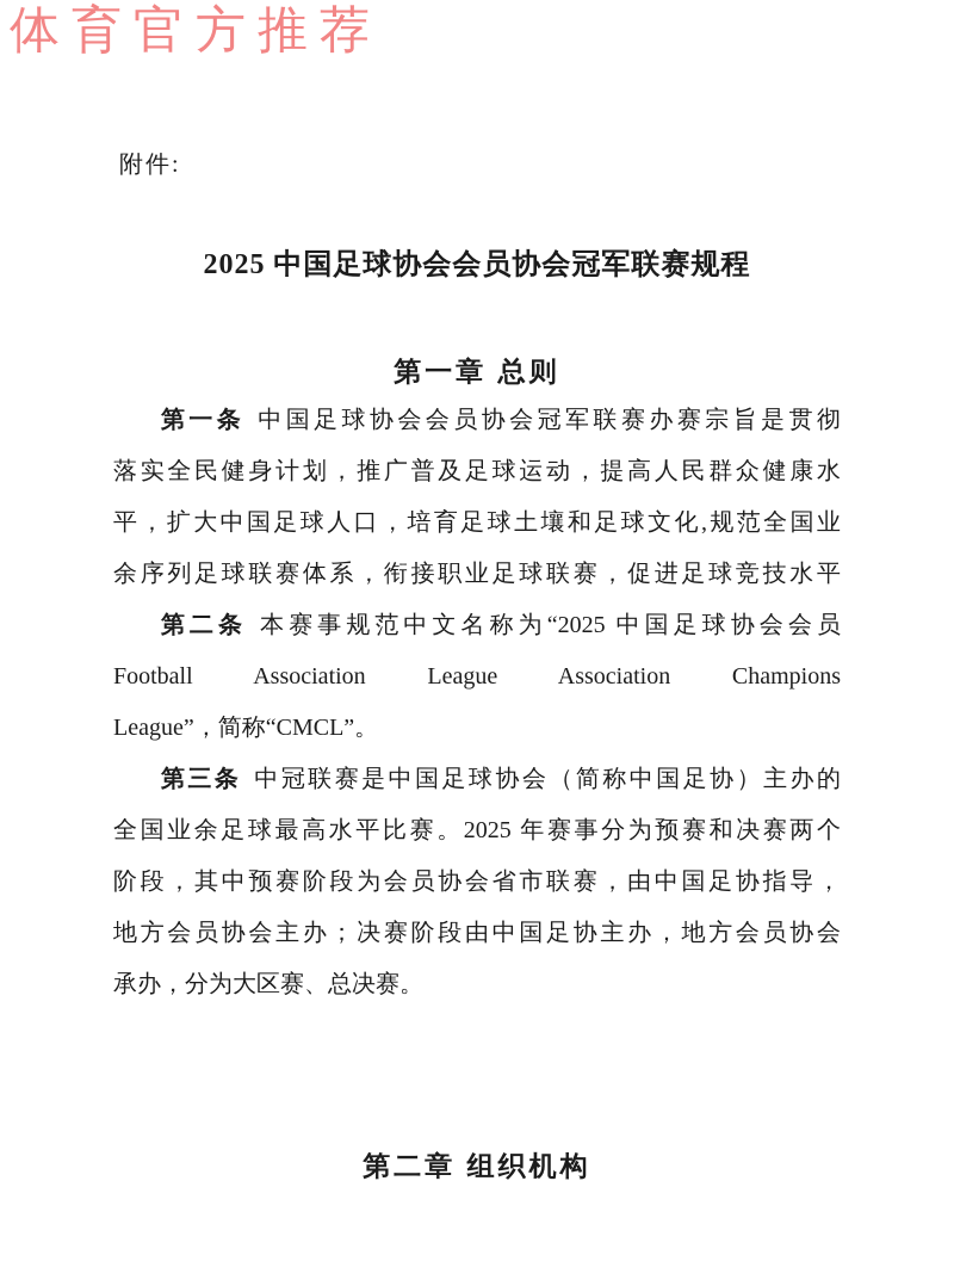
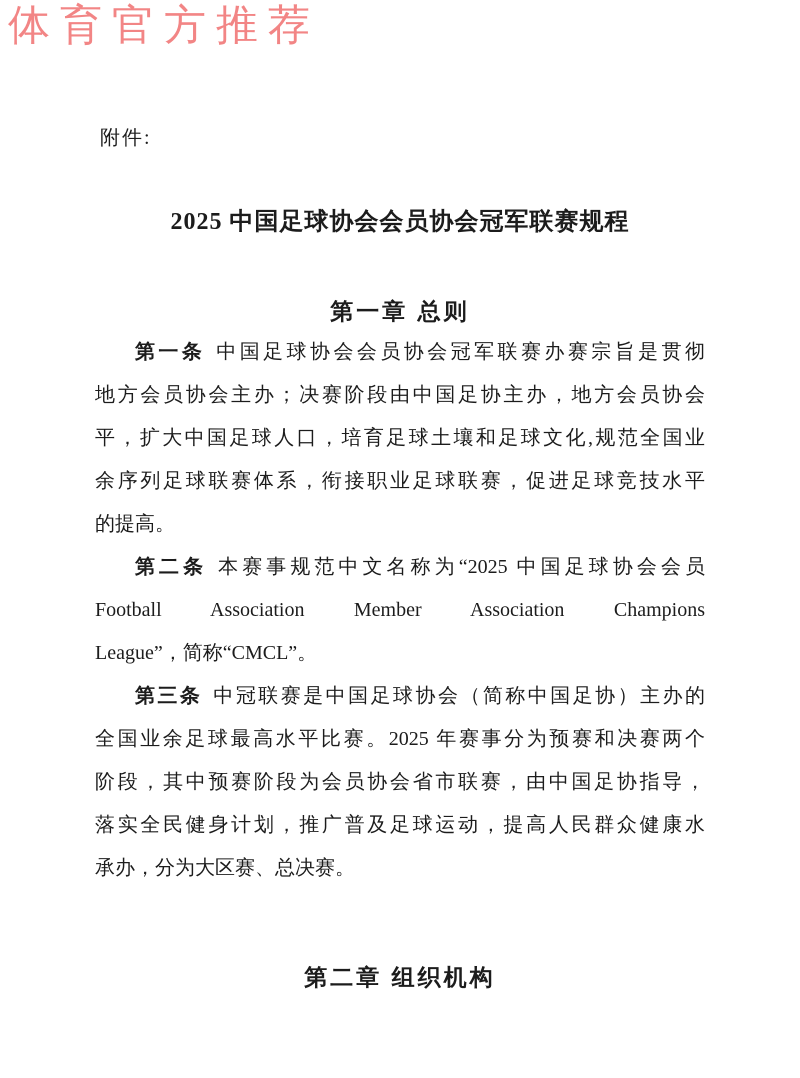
  体育官方推荐
  附件:
  2025 中国足球协会会员协会冠军联赛规程
  第一章 总则
  第一条 中国足球协会会员协会冠军联赛办赛宗旨是贯彻
- 落实全民健身计划，推广普及足球运动，提高人民群众健康水
+ 地方会员协会主办；决赛阶段由中国足协主办，地方会员协会
  平，扩大中国足球人口，培育足球土壤和足球文化,规范全国业
  余序列足球联赛体系，衔接职业足球联赛，促进足球竞技水平
+ 的提高。
  第二条 本赛事规范中文名称为“2025 中国足球协会会员
- Football Association League Association Champions
+ Football Association Member Association Champions
  League”，简称“CMCL”。
  第三条 中冠联赛是中国足球协会（简称中国足协）主办的
  全国业余足球最高水平比赛。2025 年赛事分为预赛和决赛两个
  阶段，其中预赛阶段为会员协会省市联赛，由中国足协指导，
- 地方会员协会主办；决赛阶段由中国足协主办，地方会员协会
+ 落实全民健身计划，推广普及足球运动，提高人民群众健康水
  承办，分为大区赛、总决赛。
  第二章 组织机构
